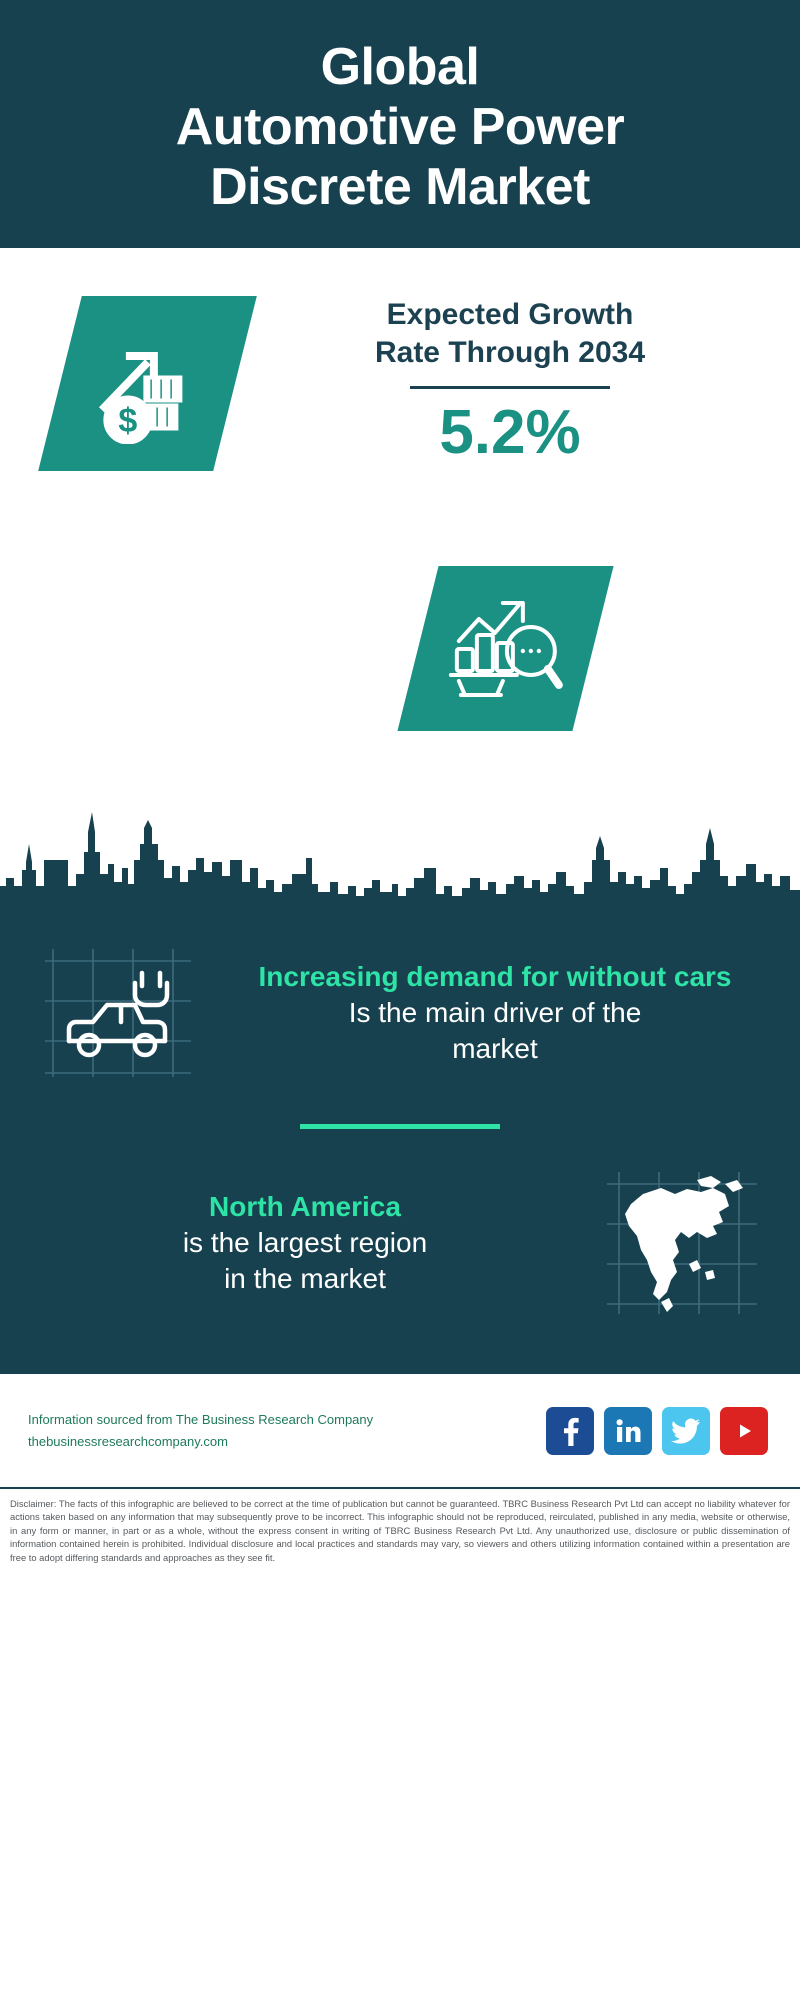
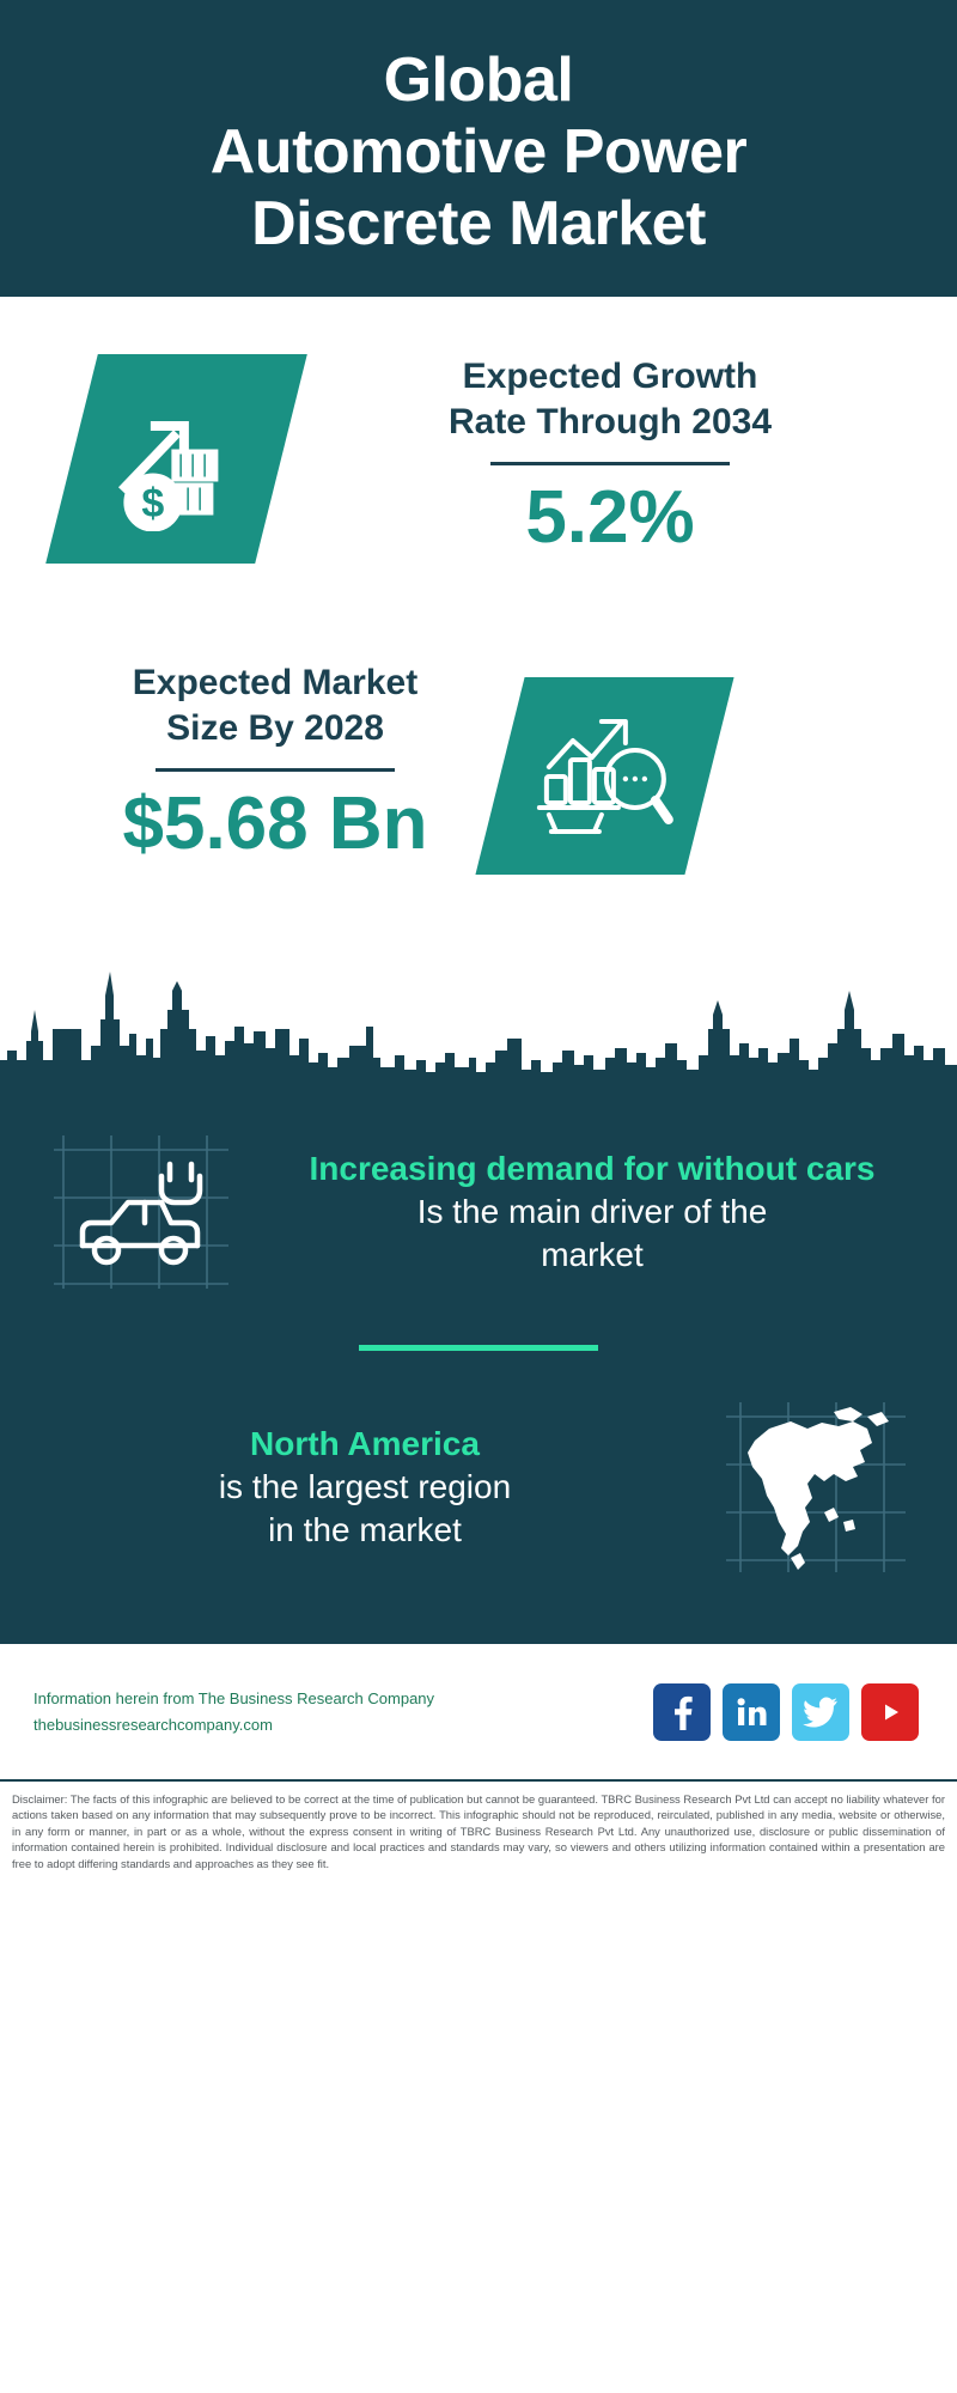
  Global
  Automotive Power
  Discrete Market
  Expected Growth
  Rate Through 2034
  5.2%
+ Expected Market
+ Size By 2028
+ $5.68 Bn
  Increasing demand for without cars
  Is the main driver of the
  market
  North America
  is the largest region
  in the market
- Information sourced from The Business Research Company
+ Information herein from The Business Research Company
  thebusinessresearchcompany.com
  Disclaimer: The facts of this infographic are believed to be correct at the time of publication but cannot be guaranteed. TBRC Business Research Pvt Ltd can accept no liability whatever for actions taken based on any information that may subsequently prove to be incorrect. This infographic should not be reproduced, reirculated, published in any media, website or otherwise, in any form or manner, in part or as a whole, without the express consent in writing of TBRC Business Research Pvt Ltd. Any unauthorized use, disclosure or public dissemination of information contained herein is prohibited. Individual disclosure and local practices and standards may vary, so viewers and others utilizing information contained within a presentation are free to adopt differing standards and approaches as they see fit.
